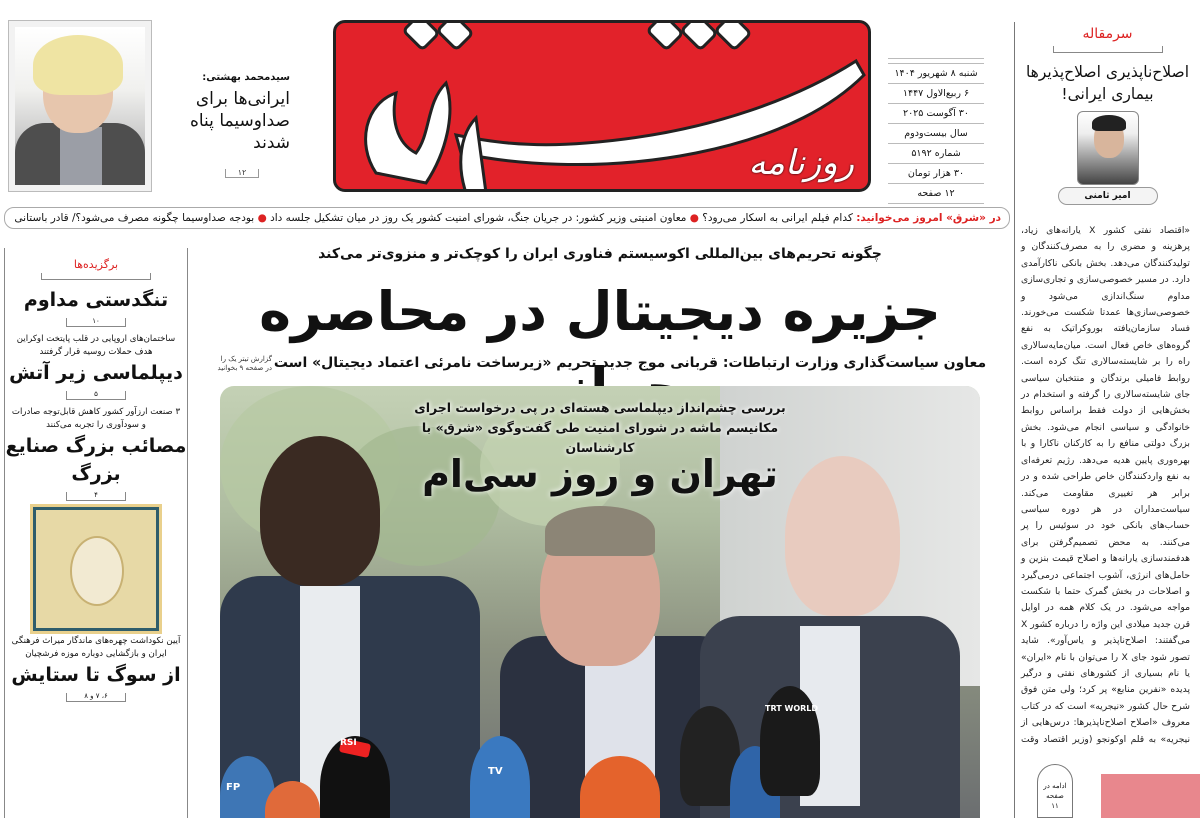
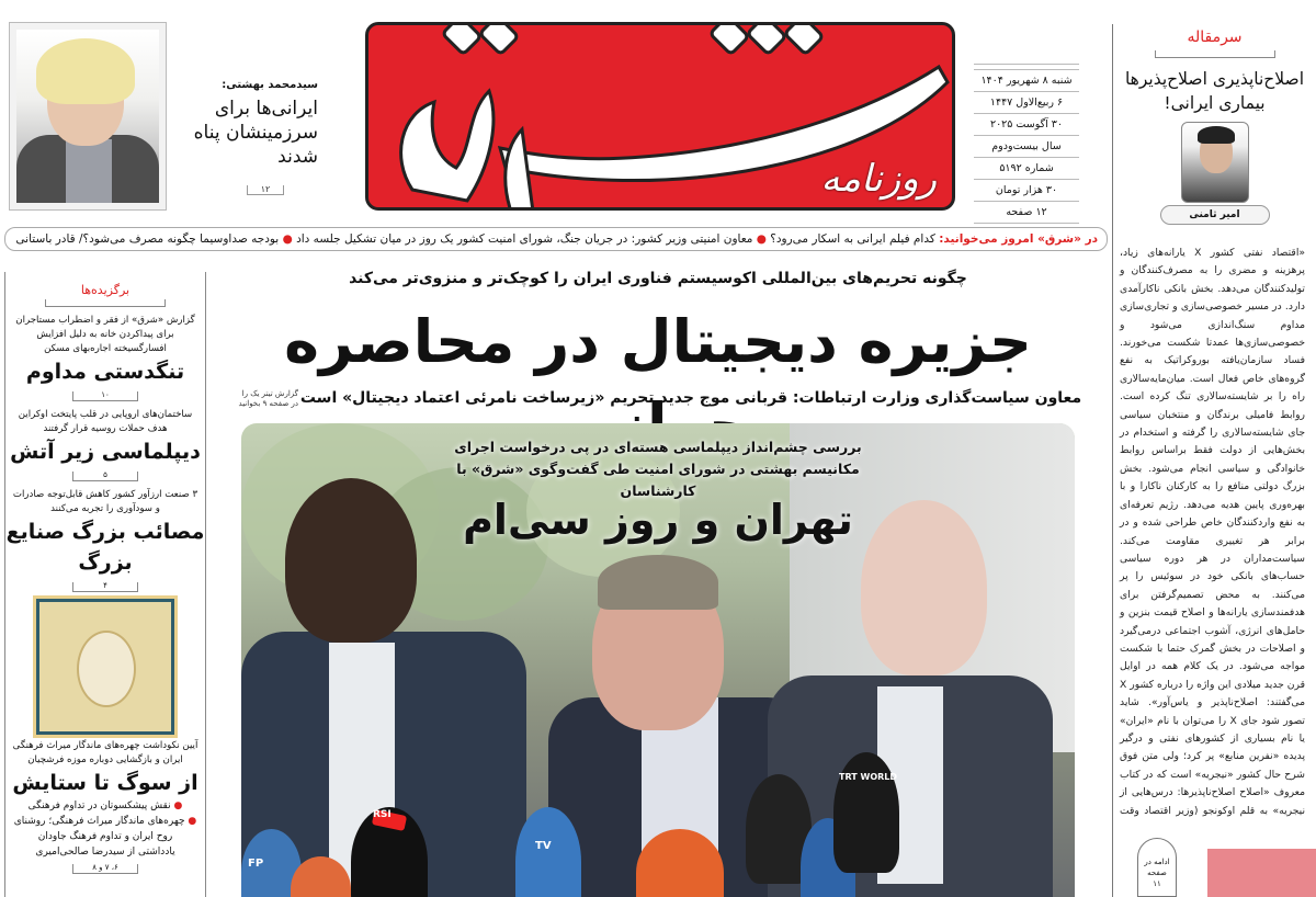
  روزنامه
  شنبه ۸ شهریور ۱۴۰۴
  ۶ ربیع‌الاول ۱۴۴۷
  ۳۰ آگوست ۲۰۲۵
  سال بیست‌ودوم
  شماره ۵۱۹۲
  ۳۰ هزار تومان
  ۱۲ صفحه
  سیدمحمد بهشتی:
- ایرانی‌ها برای صداوسیما پناه شدند
+ ایرانی‌ها برای سرزمینشان پناه شدند
  ۱۲
  سرمقاله
  اصلاح‌ناپذیری اصلاح‌پذیرها بیماری ایرانی!
  امیر ثامنی
  «اقتصاد نفتی کشور X یارانه‌های زیاد، پرهزینه و مضری را به مصرف‌کنندگان و تولیدکنندگان می‌دهد. بخش بانکی ناکارآمدی دارد. در مسیر خصوصی‌سازی و تجاری‌سازی مداوم سنگ‌اندازی می‌شود و خصوصی‌سازی‌ها عمدتا شکست می‌خورند. فساد سازمان‌یافته بوروکراتیک به نفع گروه‌های خاص فعال است. میان‌مایه‌سالاری راه را بر شایسته‌سالاری تنگ کرده است. روابط فامیلی برندگان و منتخبان سیاسی جای شایسته‌سالاری را گرفته و استخدام در بخش‌هایی از دولت فقط براساس روابط خانوادگی و سیاسی انجام می‌شود. بخش بزرگ دولتی منافع را به کارکنان ناکارا و با بهره‌وری پایین هدیه می‌دهد. رژیم تعرفه‌ای به نفع واردکنندگان خاص طراحی شده و در برابر هر تغییری مقاومت می‌کند. سیاست‌مداران در هر دوره سیاسی حساب‌های بانکی خود در سوئیس را پر می‌کنند. به محض تصمیم‌گرفتن برای هدفمندسازی یارانه‌ها و اصلاح قیمت بنزین و حامل‌های انرژی، آشوب اجتماعی درمی‌گیرد و اصلاحات در بخش گمرک حتما با شکست مواجه می‌شود. در یک کلام همه در اوایل قرن جدید میلادی این واژه را درباره کشور X می‌گفتند: اصلاح‌ناپذیر و یاس‌آور». شاید تصور شود جای X را می‌توان با نام «ایران» یا نام بسیاری از کشورهای نفتی و درگیر پدیده «نفرین منابع» پر کرد؛ ولی متن فوق شرح حال کشور «نیجریه» است که در کتاب معروف «اصلاح اصلاح‌ناپذیرها: درس‌هایی از نیجریه» به قلم اوکونجو (وزیر اقتصاد وقت
  ادامه در صفحه
  ۱۱
  در «شرق» امروز می‌خوانید: کدام فیلم ایرانی به اسکار می‌رود؟ ● معاون امنیتی وزیر کشور: در جریان جنگ، شورای امنیت کشور یک روز در میان تشکیل جلسه داد ● بودجه صداوسیما چگونه مصرف می‌شود؟/ قادر باستانی
  برگزیده‌ها
+ گزارش «شرق» از فقر و اضطراب مستاجران برای پیداکردن خانه به دلیل افزایش افسارگسیخته اجاره‌بهای مسکن
  تنگدستی مداوم
  ۱۰
  ساختمان‌های اروپایی در قلب پایتخت اوکراین هدف حملات روسیه قرار گرفتند
  دیپلماسی زیر آتش
  ۵
  ۳ صنعت ارزآور کشور کاهش قابل‌توجه صادرات و سودآوری را تجربه می‌کنند
  مصائب بزرگ صنایع بزرگ
  ۴
  آیین نکوداشت چهره‌های ماندگار میراث فرهنگی ایران و بازگشایی دوباره موزه فرشچیان
  از سوگ تا ستایش
+ ● نقش پیشکسوتان در تداوم فرهنگی
+ ● چهره‌های ماندگار میراث فرهنگی؛ روشنای روح ایران و تداوم فرهنگ جاودان
+ یادداشتی از سیدرضا صالحی‌امیری
  ۶، ۷ و ۸
  چگونه تحریم‌های بین‌المللی اکوسیستم فناوری ایران را کوچکتر و منزوی‌تر می‌کند
  جزیره دیجیتال در محاصره
  گزارش تیتر یک را در صفحه ۹ بخوانید
  معاون سیاست‌گذاری وزارت ارتباطات: قربانی موج جدید تحریم «زیرساخت نامرئی اعتماد دیجیتال» است
  RSI
  TV
  TRT WORLD
  FP
- بررسی چشم‌انداز دیپلماسی هسته‌ای در پی درخواست اجرای مکانیسم ماشه در شورای امنیت طی گفت‌وگوی «شرق» با کارشناسان
+ بررسی چشم‌انداز دیپلماسی هسته‌ای در پی درخواست اجرای مکانیسم بهشتی در شورای امنیت طی گفت‌وگوی «شرق» با کارشناسان
  تهران و روز سی‌ام
